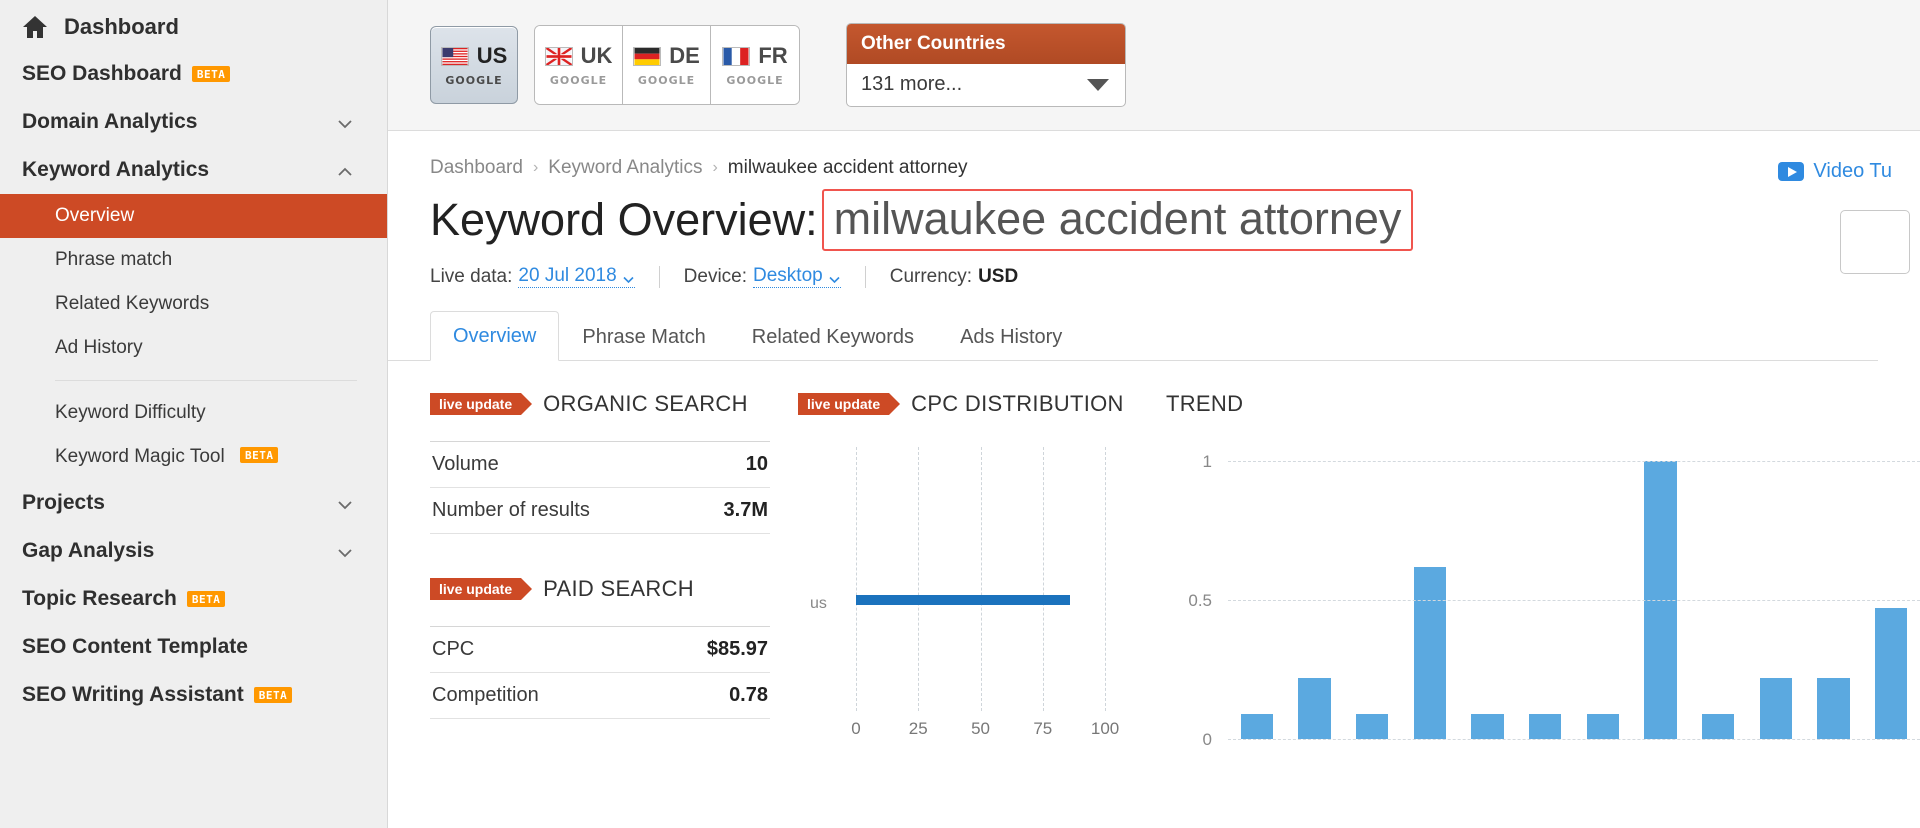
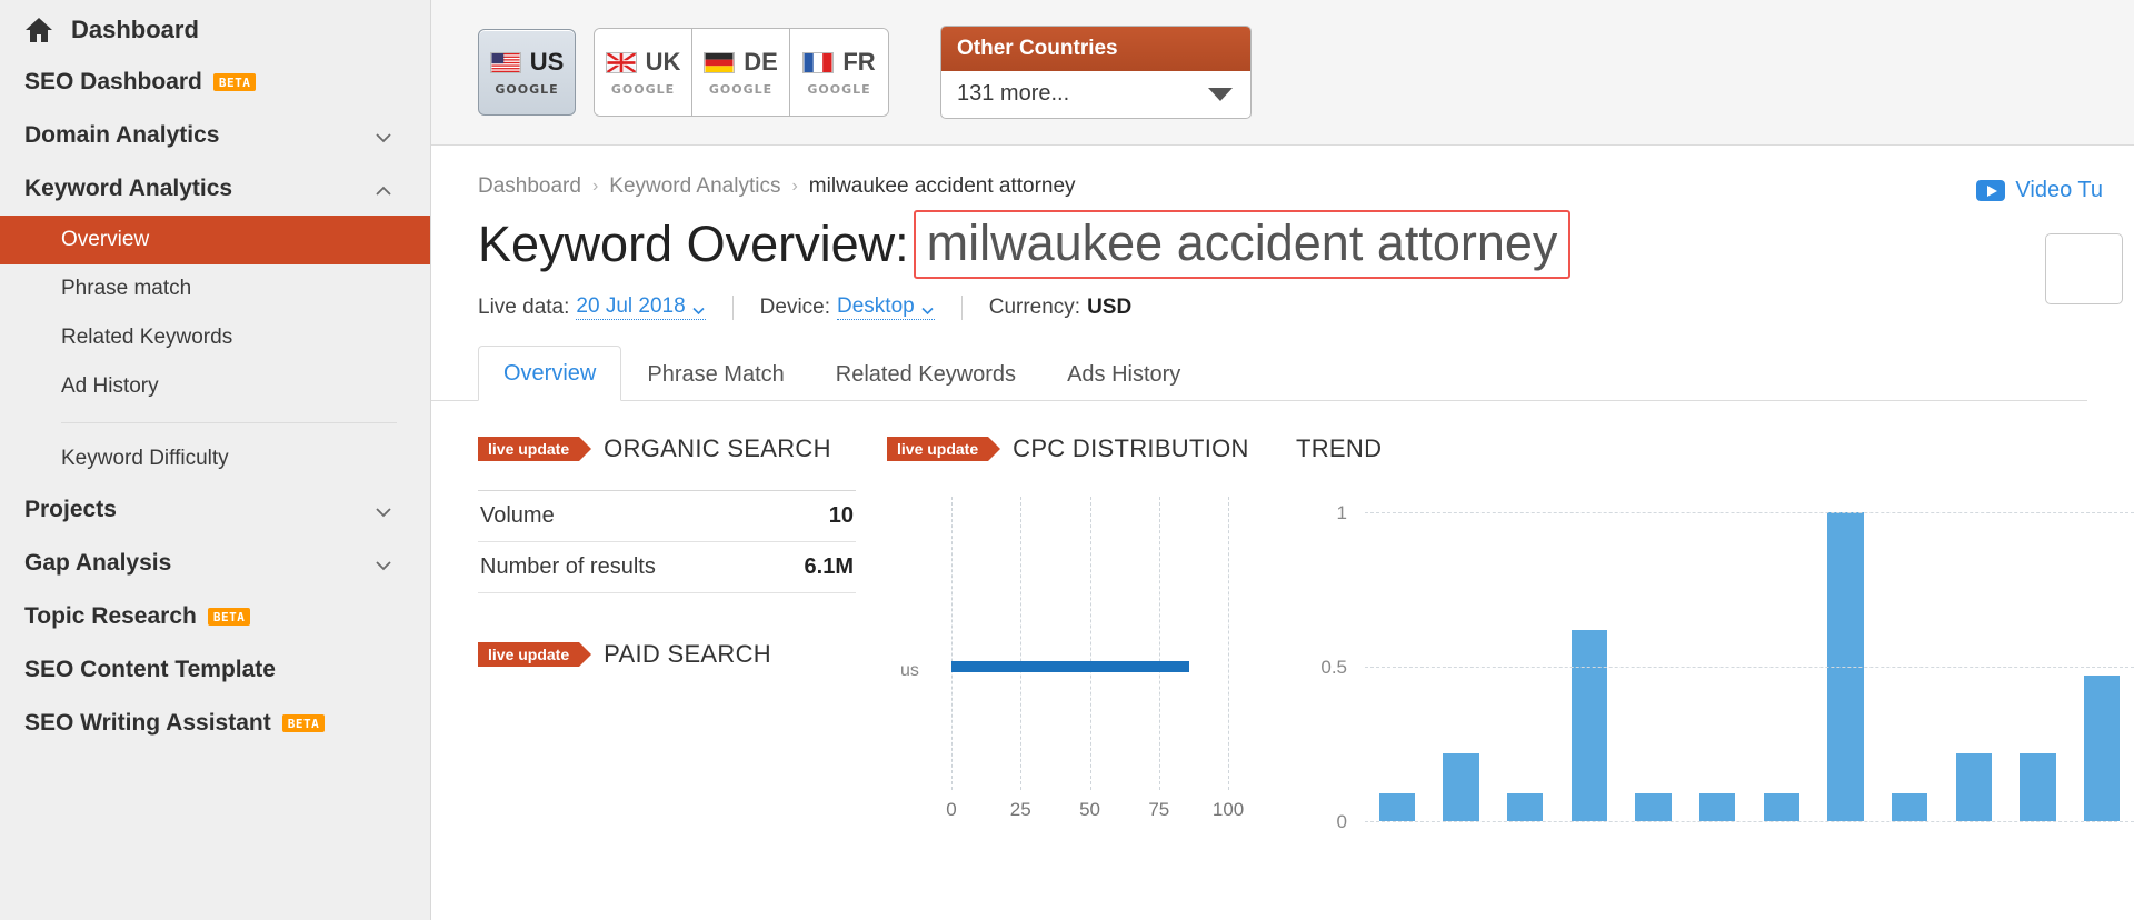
  Dashboard
  SEO Dashboard
  BETA
  Domain Analytics
  Keyword Analytics
  Overview
  Phrase match
  Related Keywords
  Ad History
  Keyword Difficulty
- Keyword Magic Tool BETA
  Projects
  Gap Analysis
  Topic Research
  BETA
  SEO Content Template
  SEO Writing Assistant
  BETA
  US
  GOOGLE
  UK
  GOOGLE
  DE
  GOOGLE
  FR
  GOOGLE
  Other Countries
  131 more...
  Dashboard
  ›
  Keyword Analytics
  ›
  milwaukee accident attorney
  Keyword Overview:
  milwaukee accident attorney
  Live data:
  20 Jul 2018
  Device:
  Desktop
  Currency:
  USD
  Overview
  Phrase Match
  Related Keywords
  Ads History
  live update
  ORGANIC SEARCH
  Volume
  10
  Number of results
- 3.7M
+ 6.1M
  live update
  PAID SEARCH
- CPC
- $85.97
- Competition
- 0.78
  live update
  CPC DISTRIBUTION
  us
  0
  25
  50
  75
  100
  TREND
  0
  0.5
  1
  Video Tu
